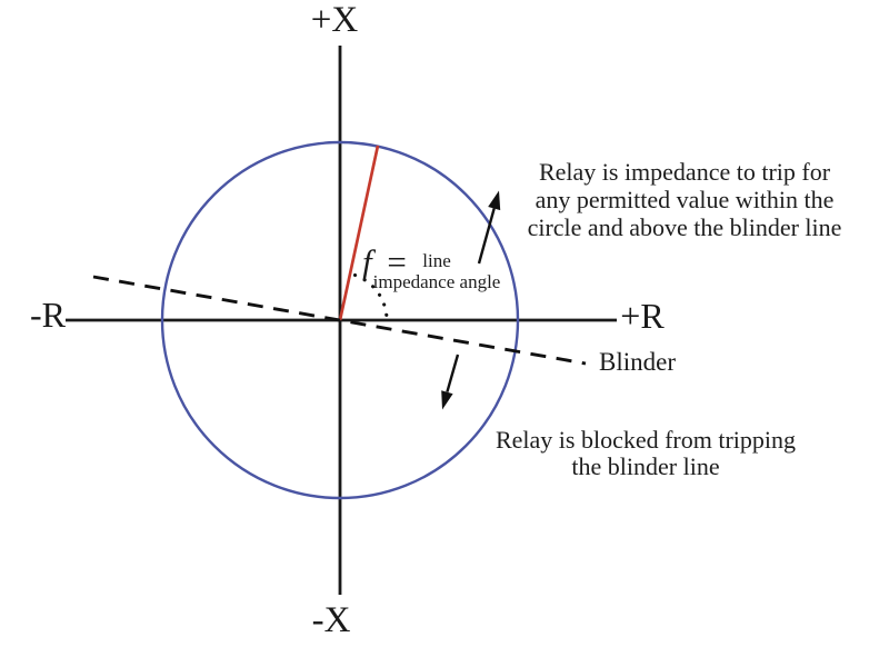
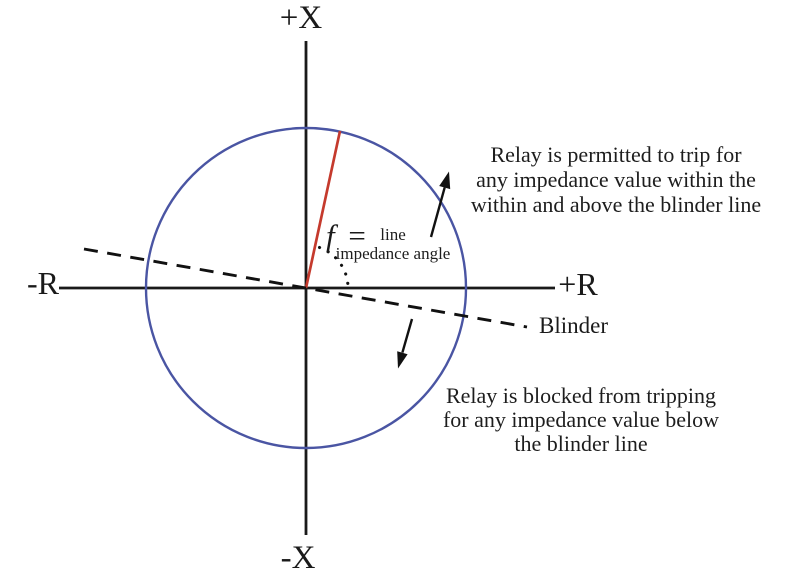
  +X
  -X
  -R
  +R
  Blinder
  f =
  line
  impedance angle
- Relay is impedance to trip for
+ Relay is permitted to trip for
- any permitted value within the
+ any impedance value within the
- circle and above the blinder line
+ within and above the blinder line
  Relay is blocked from tripping
+ for any impedance value below
  the blinder line
